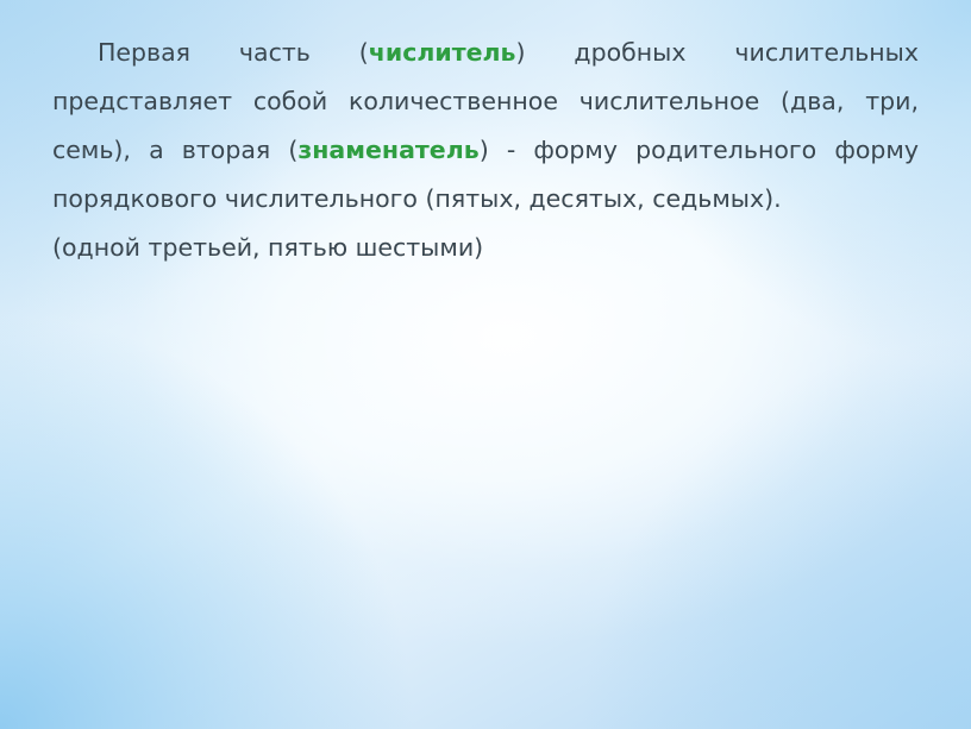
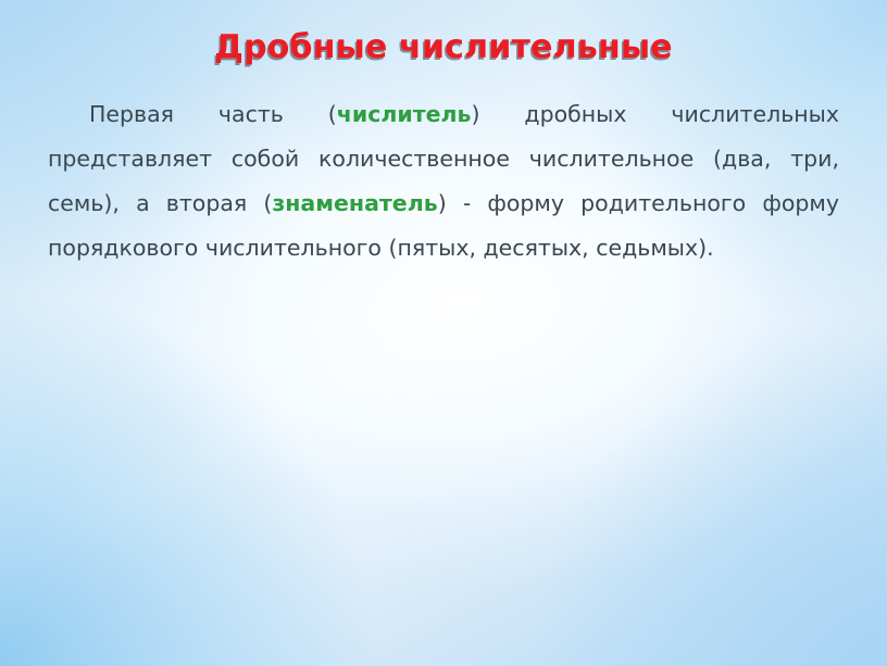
+ Дробные числительные
  Первая часть (числитель) дробных числительных представляет собой количественное числительное (два, три, семь), а вторая (знаменатель) - форму родительного форму порядкового числительного (пятых, десятых, седьмых).
- (одной третьей, пятью шестыми)
